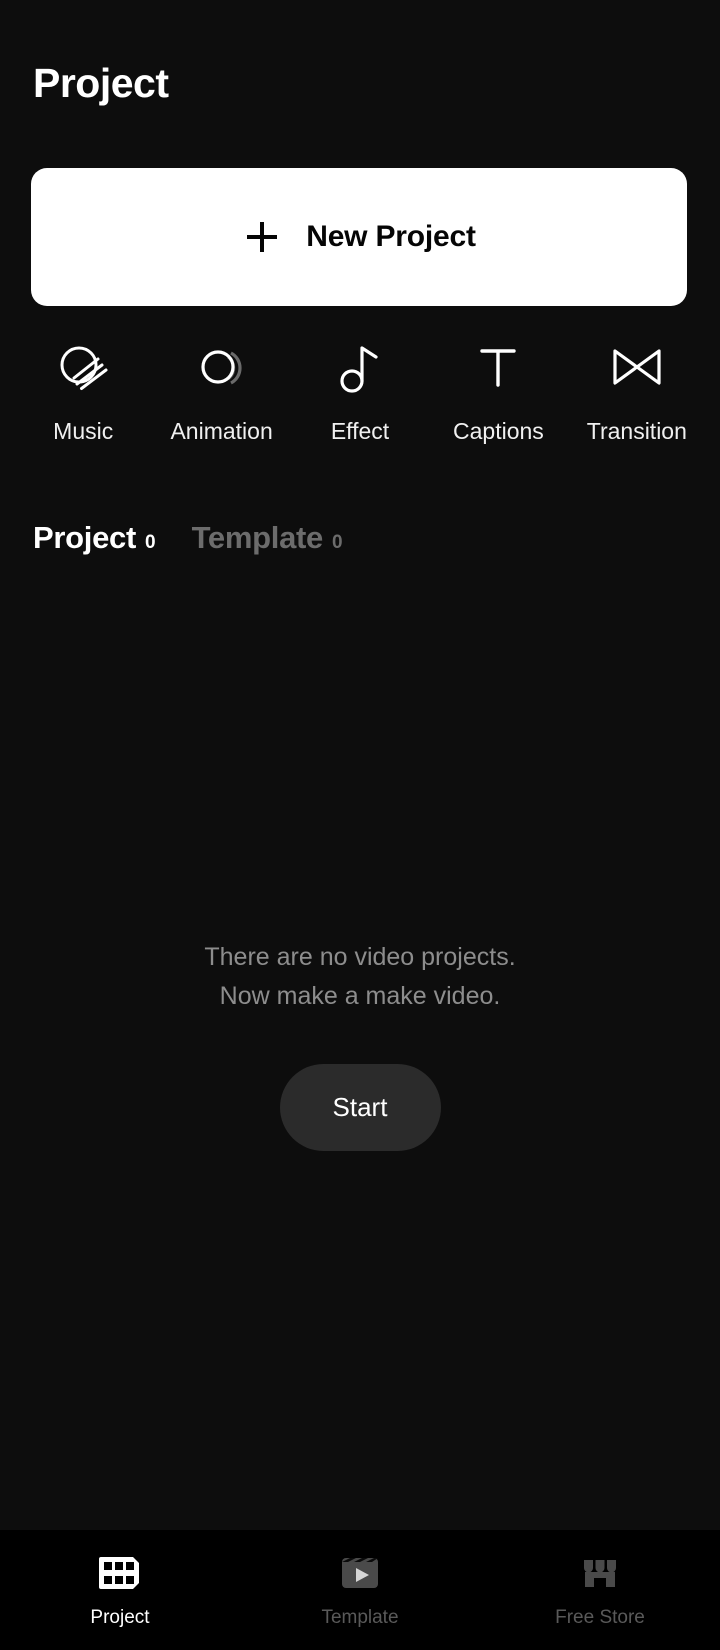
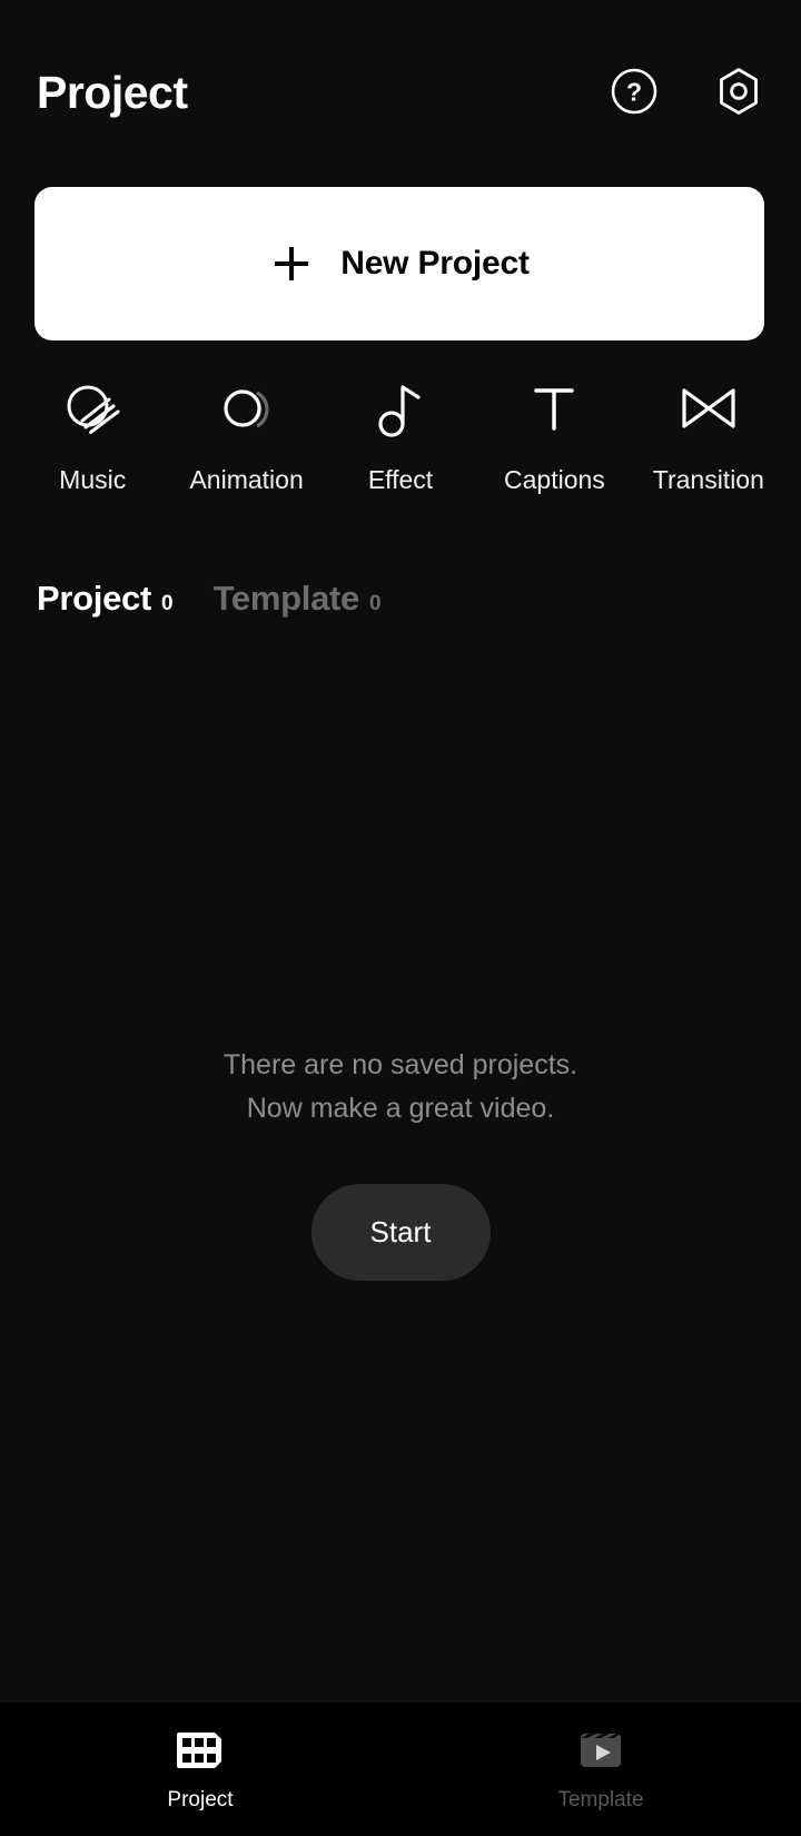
  Project
+ ?
  New Project
  Music
  Animation
  Effect
  Captions
  Transition
  Project
  0
  Template
  0
- There are no video projects.
+ There are no saved projects.
- Now make a make video.
+ Now make a great video.
  Start
  Project
  Template
- Free Store
